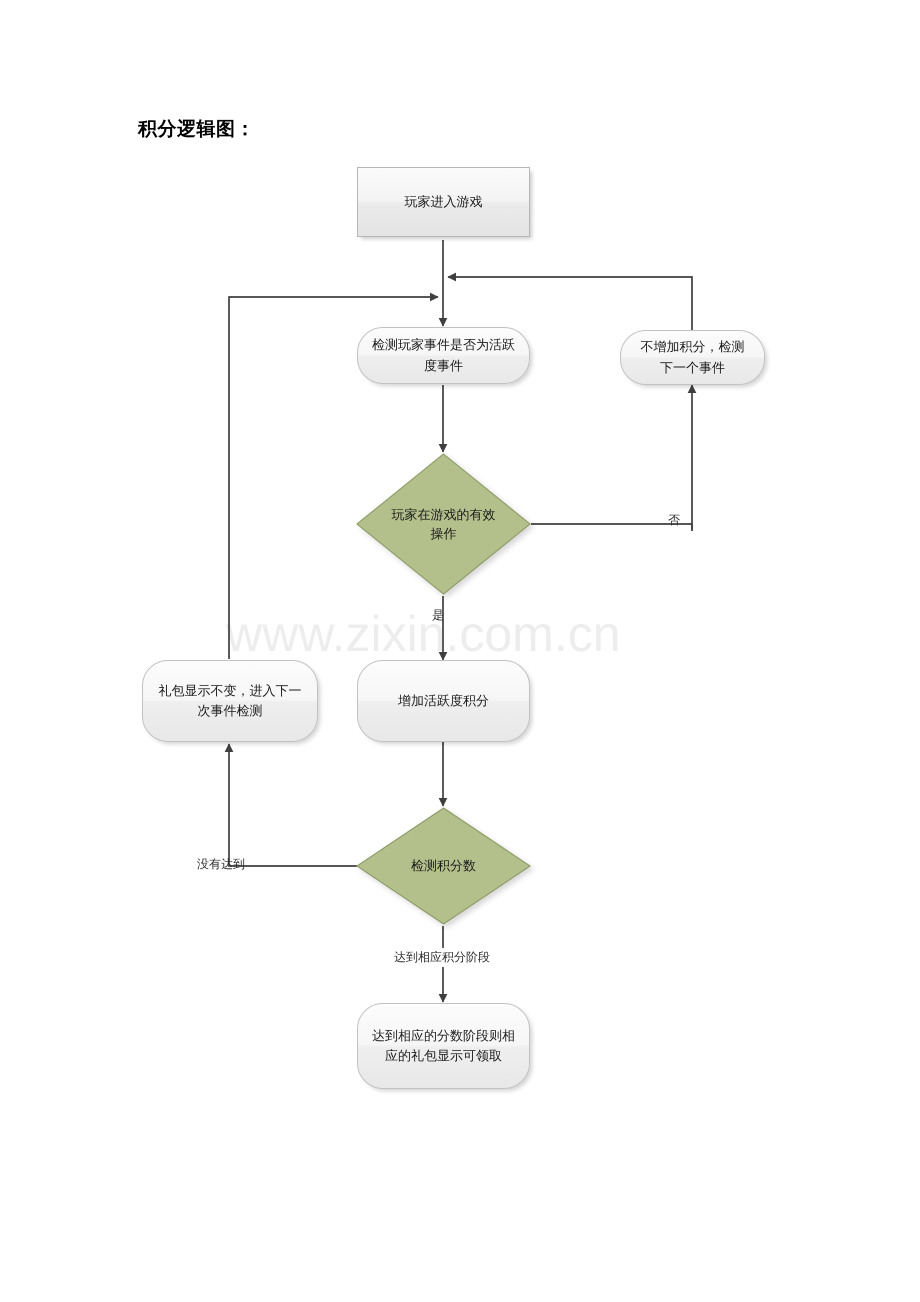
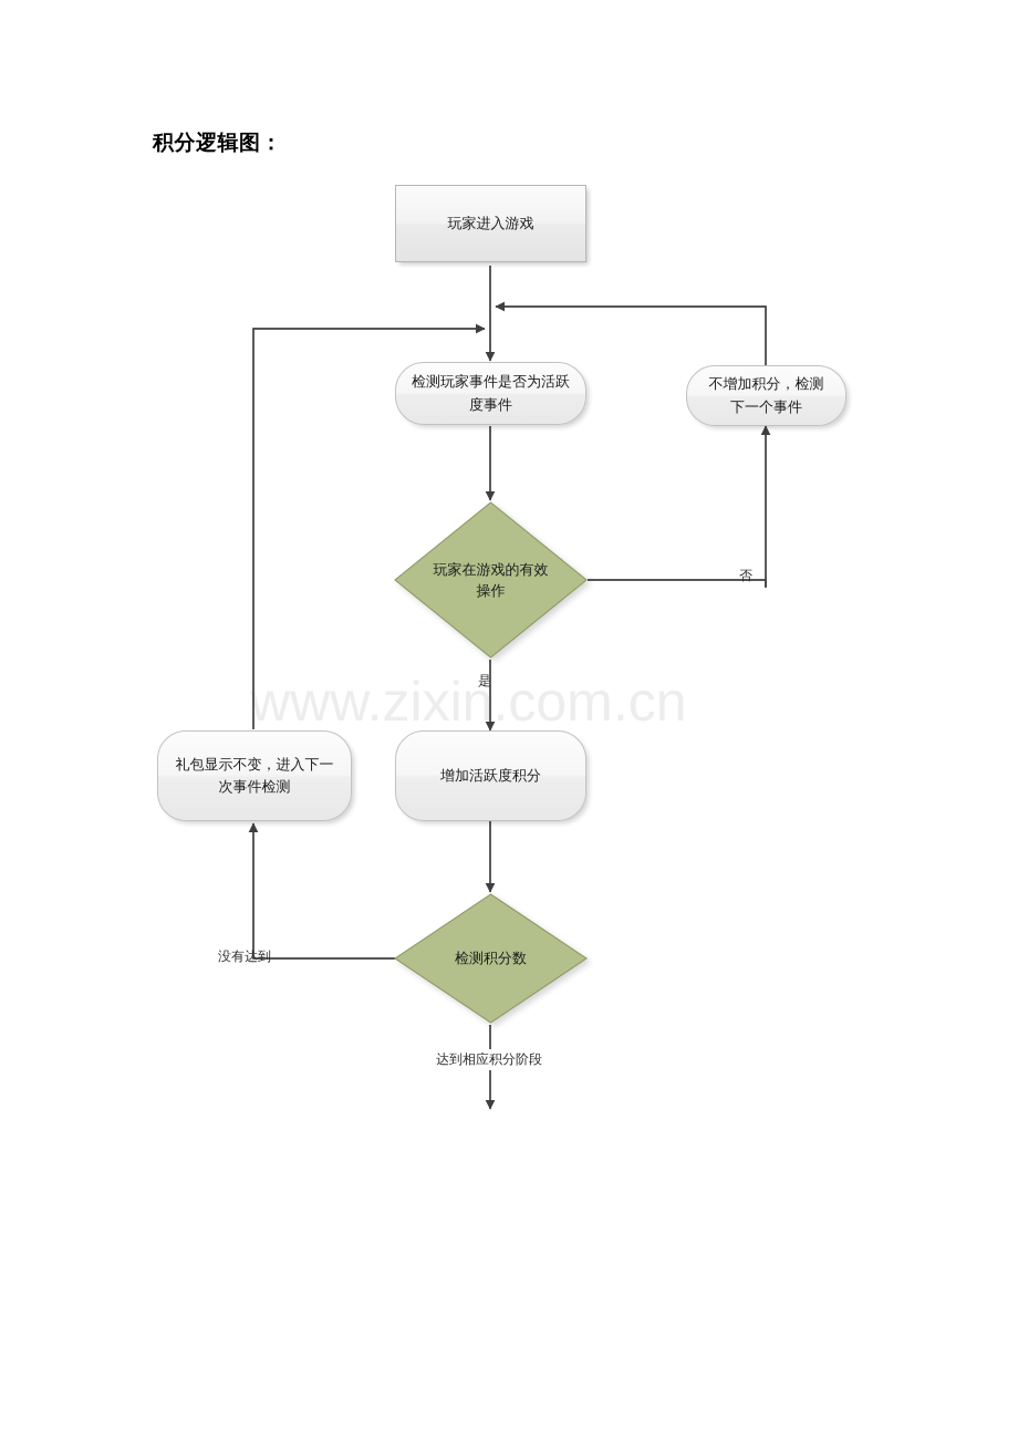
  积分逻辑图：
  www.zixin.com.cn
  玩家进入游戏
  检测玩家事件是否为活跃度事件
  不增加积分，检测下一个事件
  玩家在游戏的有效操作
  礼包显示不变，进入下一次事件检测
  增加活跃度积分
  检测积分数
- 达到相应的分数阶段则相应的礼包显示可领取
  否
  是
  没有达到
  达到相应积分阶段
